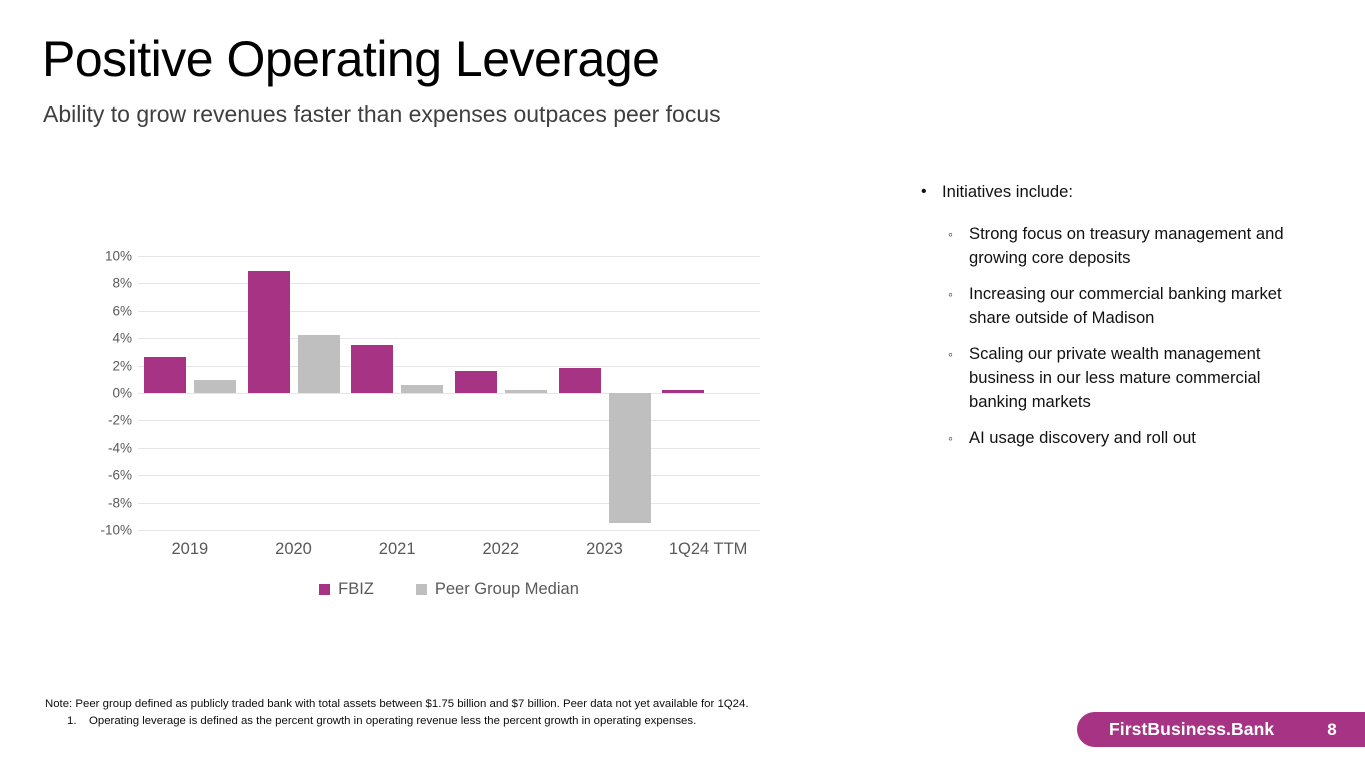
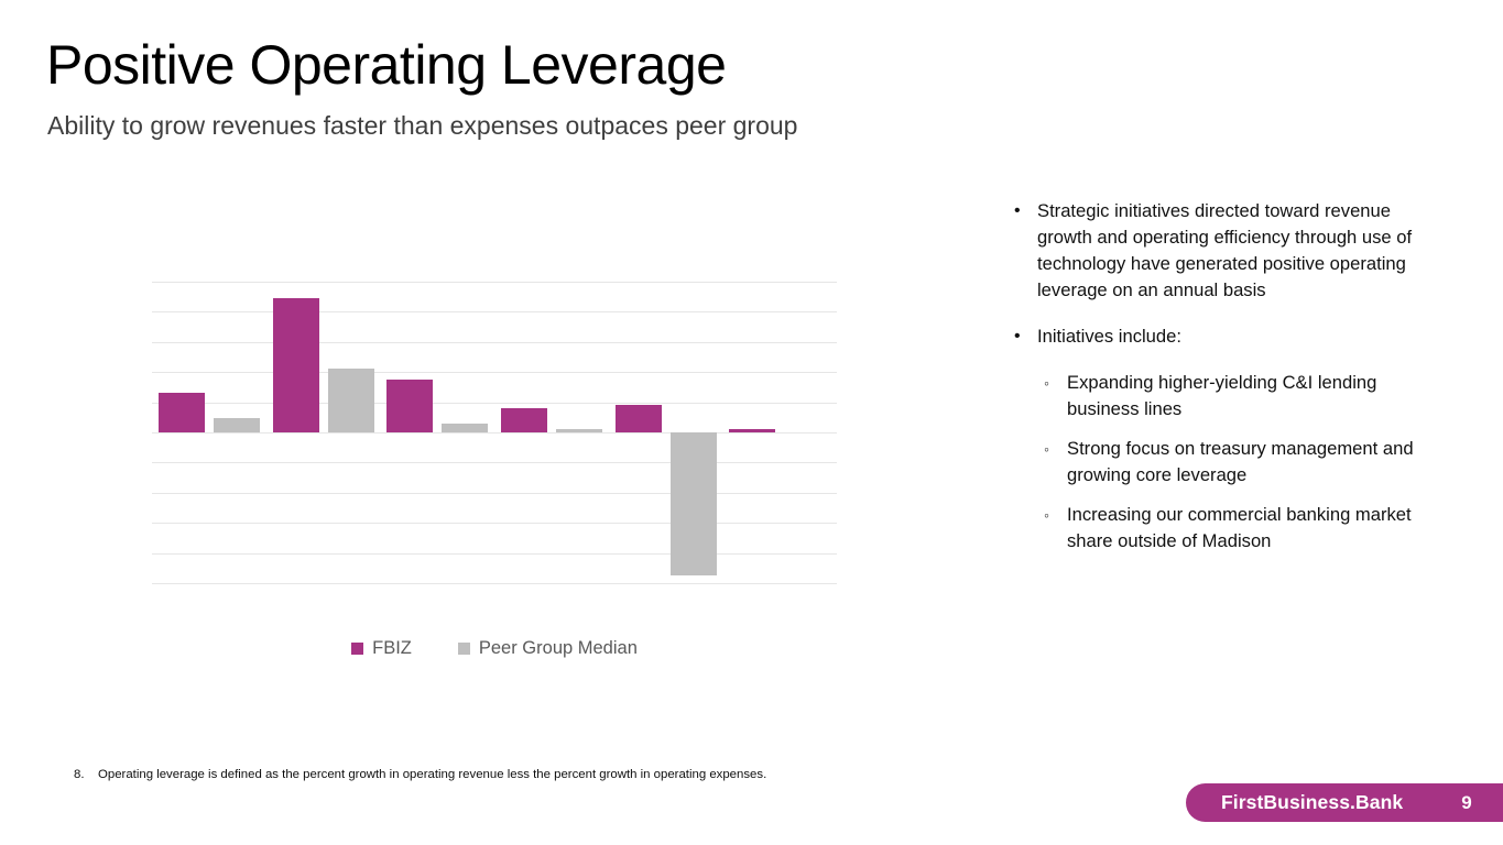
  Positive Operating Leverage
- Ability to grow revenues faster than expenses outpaces peer focus
+ Ability to grow revenues faster than expenses outpaces peer group
- 10%
- 8%
- 6%
- 4%
- 2%
- 0%
- -2%
- -4%
- -6%
- -8%
- -10%
- 2019
- 2020
- 2021
- 2022
- 2023
- 1Q24 TTM
  FBIZ
  Peer Group Median
+ Strategic initiatives directed toward revenue growth and operating efficiency through use of technology have generated positive operating leverage on an annual basis
  Initiatives include:
+ Expanding higher-yielding C&I lending business lines
- Strong focus on treasury management and growing core deposits
+ Strong focus on treasury management and growing core leverage
  Increasing our commercial banking market share outside of Madison
- Scaling our private wealth management business in our less mature commercial banking markets
- AI usage discovery and roll out
- Note: Peer group defined as publicly traded bank with total assets between $1.75 billion and $7 billion. Peer data not yet available for 1Q24.
- 1. Operating leverage is defined as the percent growth in operating revenue less the percent growth in operating expenses.
+ 8. Operating leverage is defined as the percent growth in operating revenue less the percent growth in operating expenses.
  FirstBusiness.Bank
- 8
+ 9
